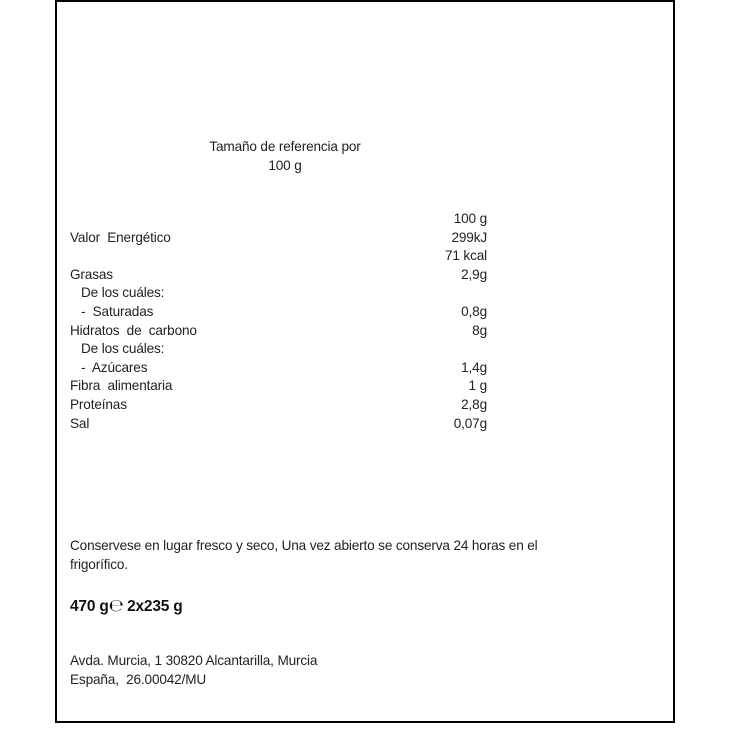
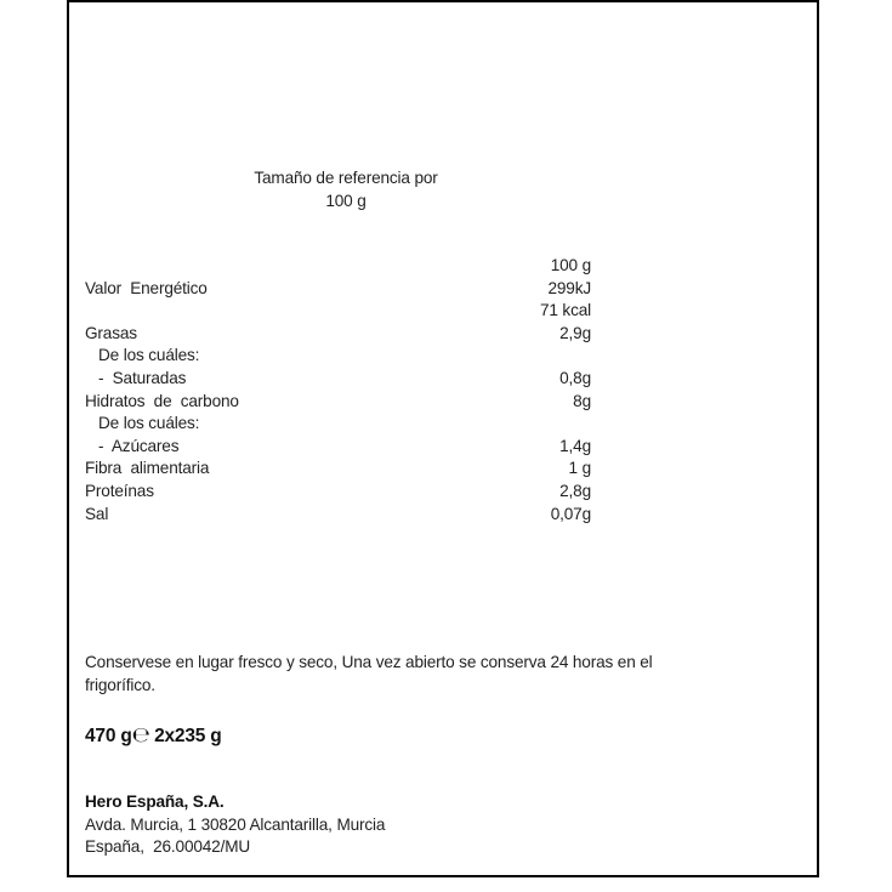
  Tamaño de referencia por
  100 g
  	100 g
  Valor Energético	299kJ
  	71 kcal
  Grasas	2,9g
  De los cuáles:
  - Saturadas	0,8g
  Hidratos de carbono	8g
  De los cuáles:
  - Azúcares	1,4g
  Fibra alimentaria	1 g
  Proteínas	2,8g
  Sal	0,07g
  Conservese en lugar fresco y seco, Una vez abierto se conserva 24 horas en el
  frigorífico.
  470 g℮ 2x235 g
+ Hero España, S.A.
  Avda. Murcia, 1 30820 Alcantarilla, Murcia
  España, 26.00042/MU
